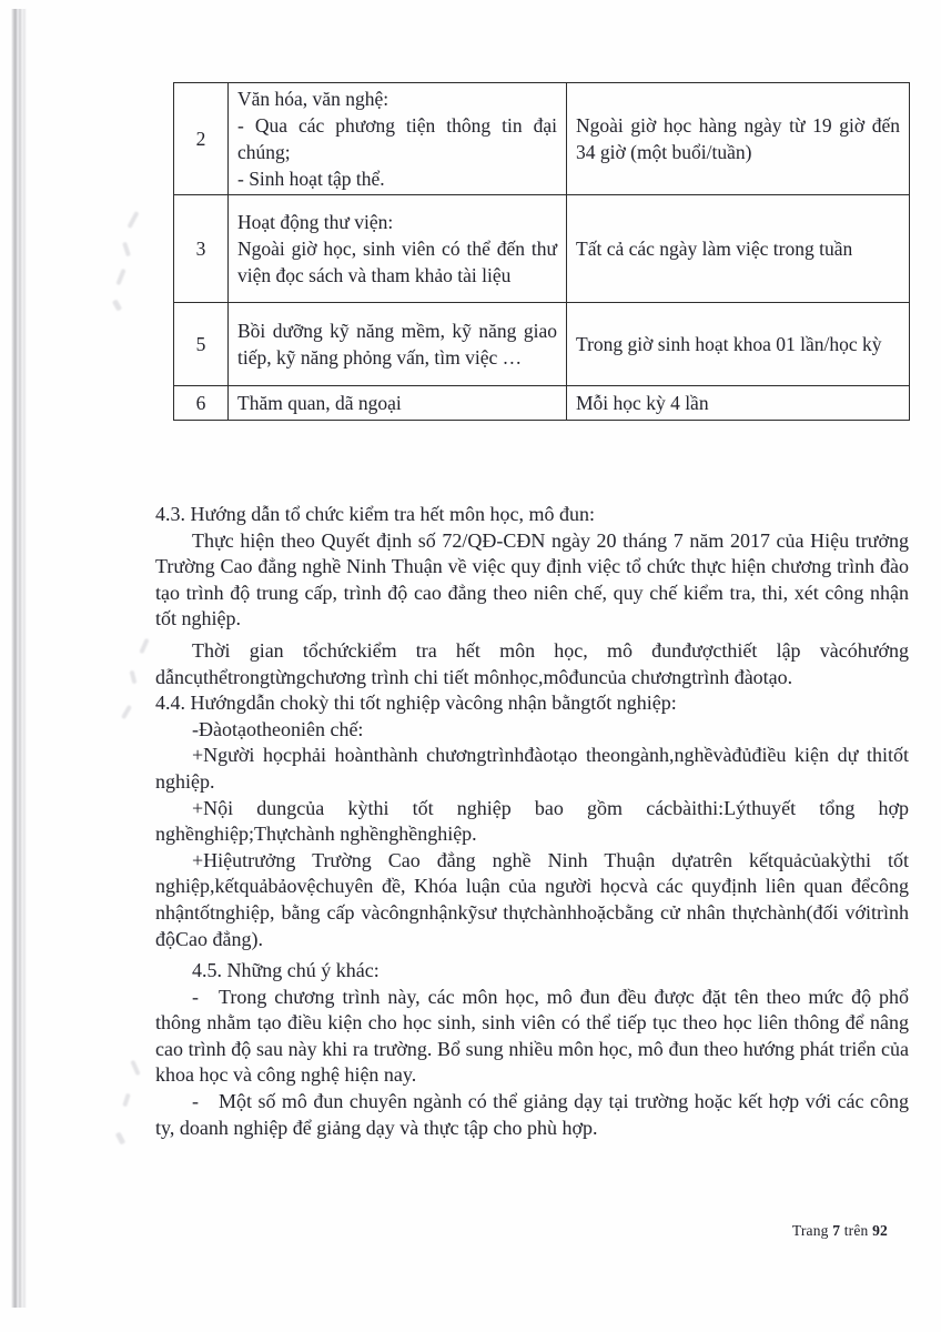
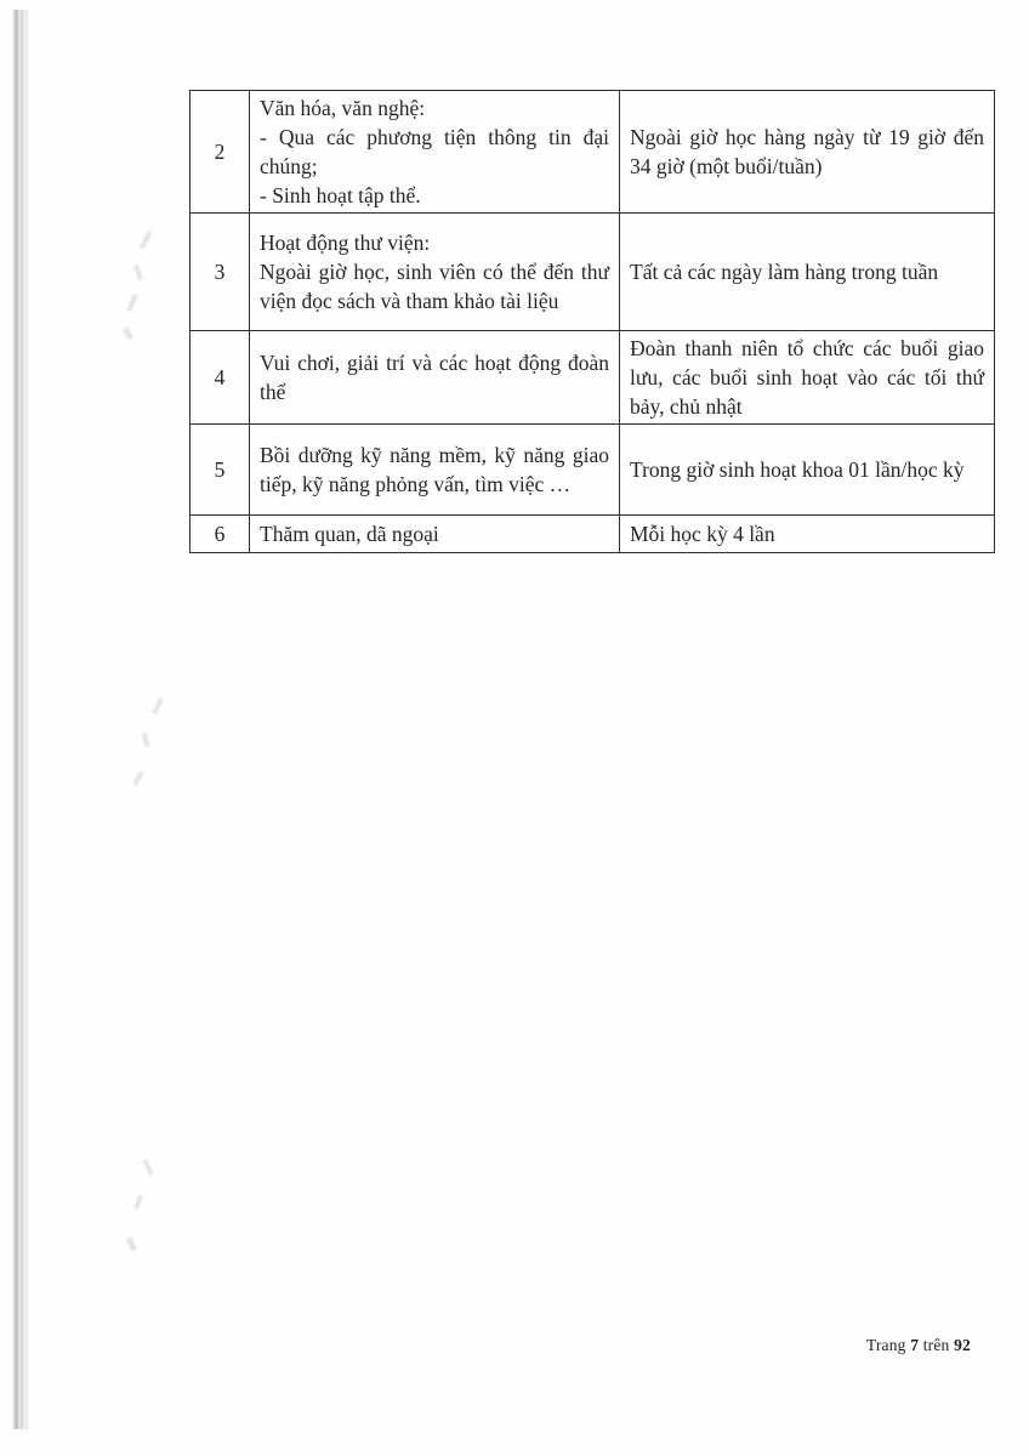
  2	Văn hóa, văn nghệ: - Qua các phương tiện thông tin đại chúng; - Sinh hoạt tập thể.	Ngoài giờ học hàng ngày từ 19 giờ đến 34 giờ (một buổi/tuần)
- 3	Hoạt động thư viện: Ngoài giờ học, sinh viên có thể đến thư viện đọc sách và tham khảo tài liệu	Tất cả các ngày làm việc trong tuần
+ 3	Hoạt động thư viện: Ngoài giờ học, sinh viên có thể đến thư viện đọc sách và tham khảo tài liệu	Tất cả các ngày làm hàng trong tuần
+ 4	Vui chơi, giải trí và các hoạt động đoàn thể	Đoàn thanh niên tổ chức các buổi giao lưu, các buổi sinh hoạt vào các tối thứ bảy, chủ nhật
  5	Bồi dưỡng kỹ năng mềm, kỹ năng giao tiếp, kỹ năng phỏng vấn, tìm việc …	Trong giờ sinh hoạt khoa 01 lần/học kỳ
  6	Thăm quan, dã ngoại	Mỗi học kỳ 4 lần
- 4.3. Hướng dẫn tổ chức kiểm tra hết môn học, mô đun:
- Thực hiện theo Quyết định số 72/QĐ-CĐN ngày 20 tháng 7 năm 2017 của Hiệu trưởng Trường Cao đẳng nghề Ninh Thuận về việc quy định việc tổ chức thực hiện chương trình đào tạo trình độ trung cấp, trình độ cao đẳng theo niên chế, quy chế kiểm tra, thi, xét công nhận tốt nghiệp.
- Thời gian tổchứckiểm tra hết môn học, mô đunđượcthiết lập vàcóhướng dẫncụthểtrongtừngchương trình chi tiết mônhọc,môđuncủa chươngtrình đàotạo.
- 4.4. Hướngdẫn chokỳ thi tốt nghiệp vàcông nhận bằngtốt nghiệp:
- -Đàotạotheoniên chế:
- +Người họcphải hoànthành chươngtrìnhđàotạo theongành,nghềvàđủđiều kiện dự thitốt nghiệp.
- +Nội dungcủa kỳthi tốt nghiệp bao gồm cácbàithi:Lýthuyết tổng hợp nghềnghiệp;Thựchành nghềnghềnghiệp.
- +Hiệutrưởng Trường Cao đẳng nghề Ninh Thuận dựatrên kếtquảcủakỳthi tốt nghiệp,kếtquảbảovệchuyên đề, Khóa luận của người họcvà các quyđịnh liên quan đểcông nhậntốtnghiệp, bằng cấp vàcôngnhậnkỹsư thựchànhhoặcbằng cử nhân thựchành(đối vớitrình độCao đẳng).
- 4.5. Những chú ý khác:
- - Trong chương trình này, các môn học, mô đun đều được đặt tên theo mức độ phổ thông nhằm tạo điều kiện cho học sinh, sinh viên có thể tiếp tục theo học liên thông để nâng cao trình độ sau này khi ra trường. Bổ sung nhiều môn học, mô đun theo hướng phát triển của khoa học và công nghệ hiện nay.
- - Một số mô đun chuyên ngành có thể giảng dạy tại trường hoặc kết hợp với các công ty, doanh nghiệp để giảng dạy và thực tập cho phù hợp.
  Trang 7 trên 92
